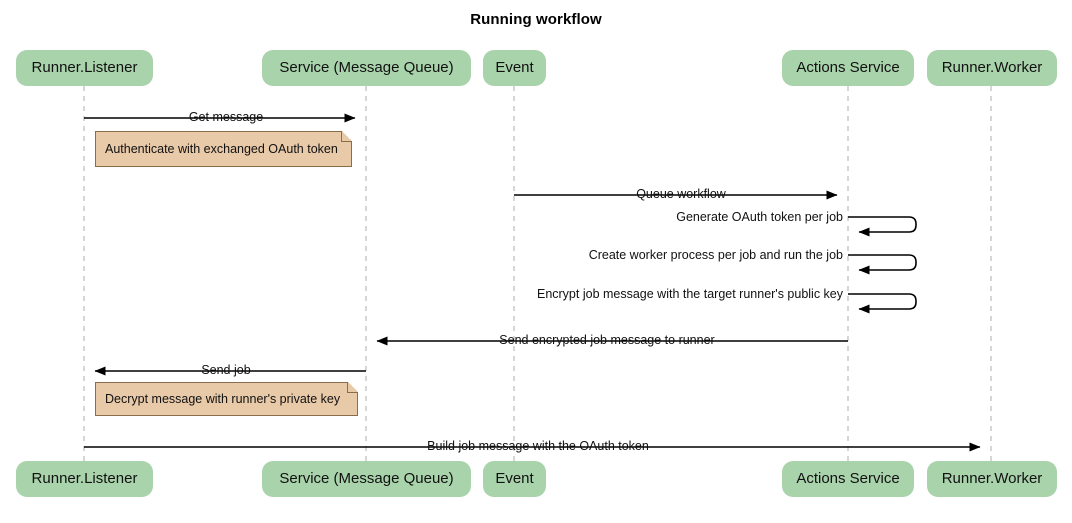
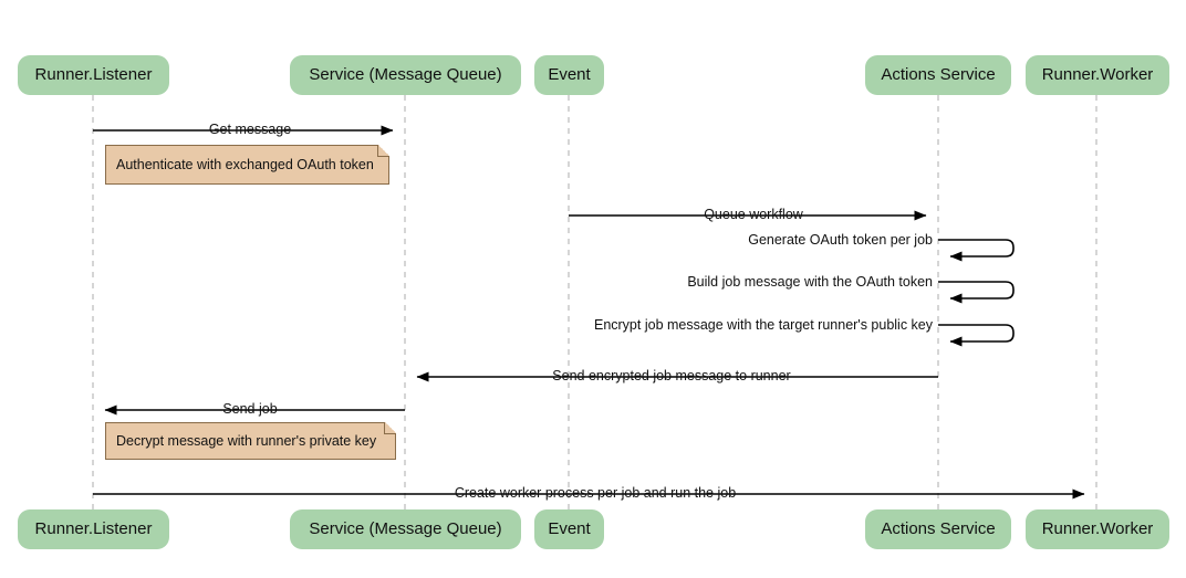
- Running workflow
  Runner.Listener
  Service (Message Queue)
  Event
  Actions Service
  Runner.Worker
  Runner.Listener
  Service (Message Queue)
  Event
  Actions Service
  Runner.Worker
  Authenticate with exchanged OAuth token
  Decrypt message with runner's private key
  Get message
  Queue workflow
  Generate OAuth token per job
- Create worker process per job and run the job
+ Build job message with the OAuth token
  Encrypt job message with the target runner's public key
  Send encrypted job message to runner
  Send job
- Build job message with the OAuth token
+ Create worker process per job and run the job
